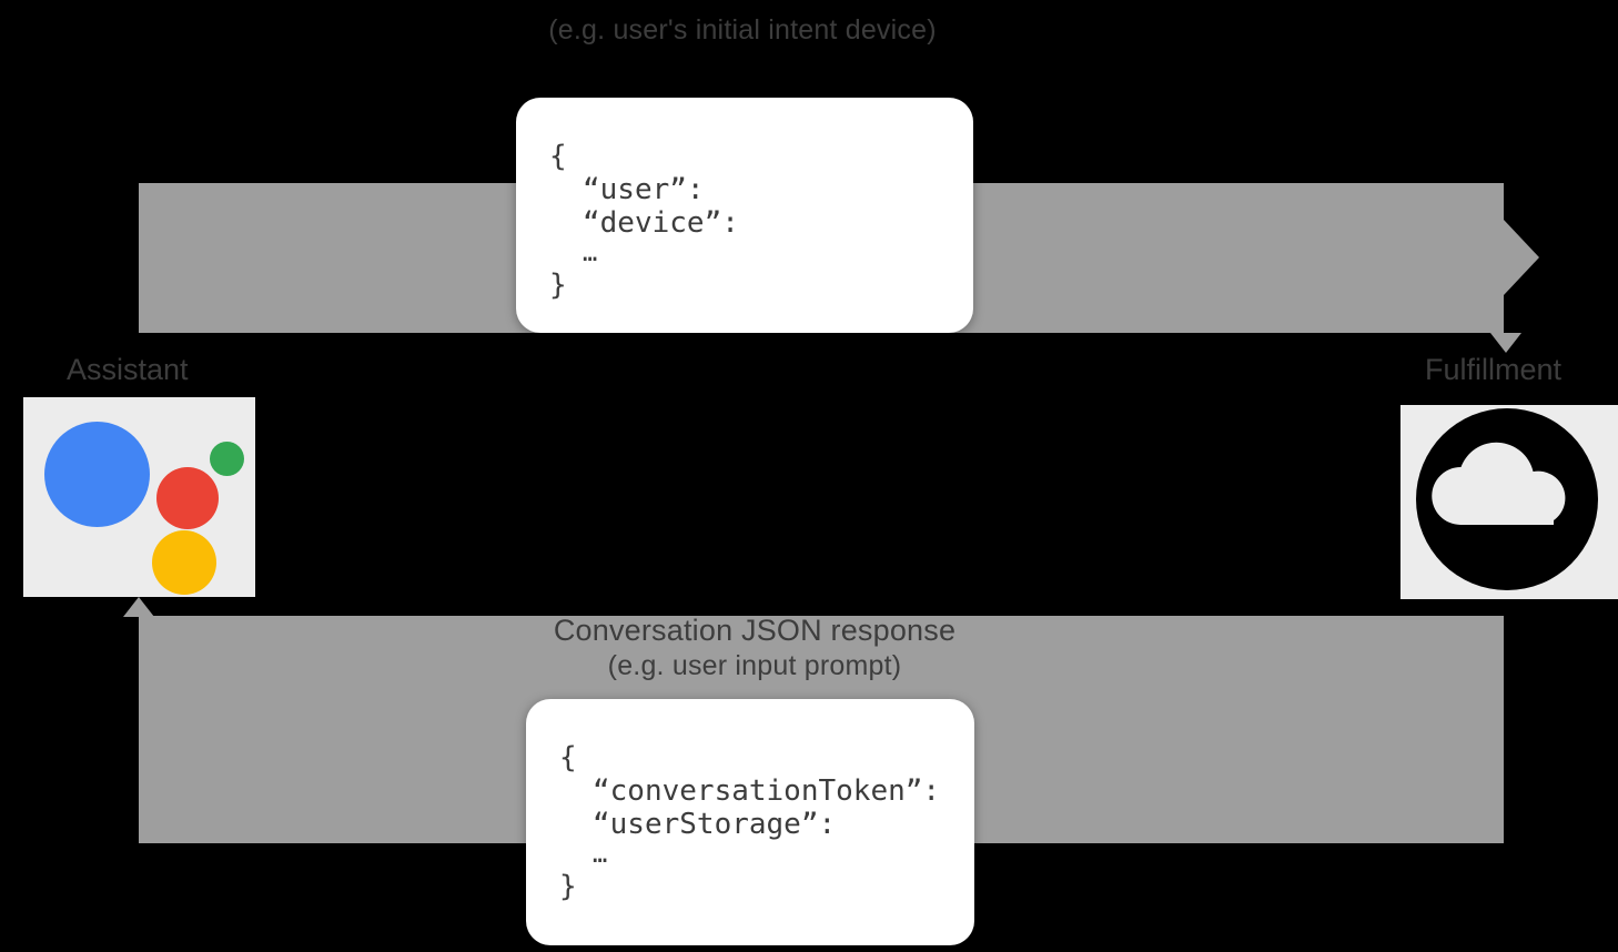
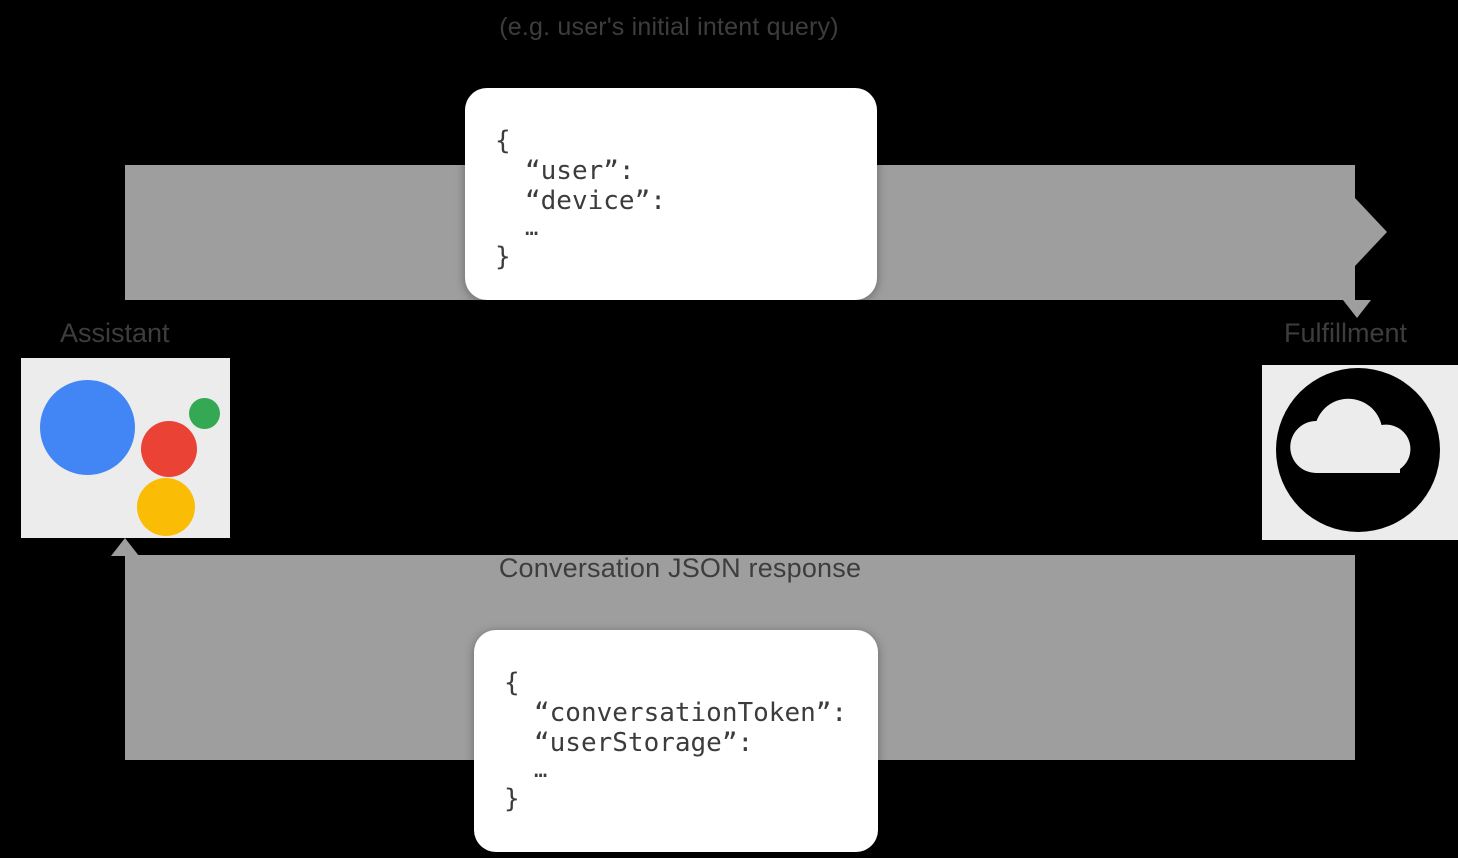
- (e.g. user's initial intent device)
+ (e.g. user's initial intent query)
  {
  “user”:
  “device”:
  …
  }
  Assistant
  Fulfillment
  Conversation JSON response
- (e.g. user input prompt)
  {
  “conversationToken”:
  “userStorage”:
  …
  }
